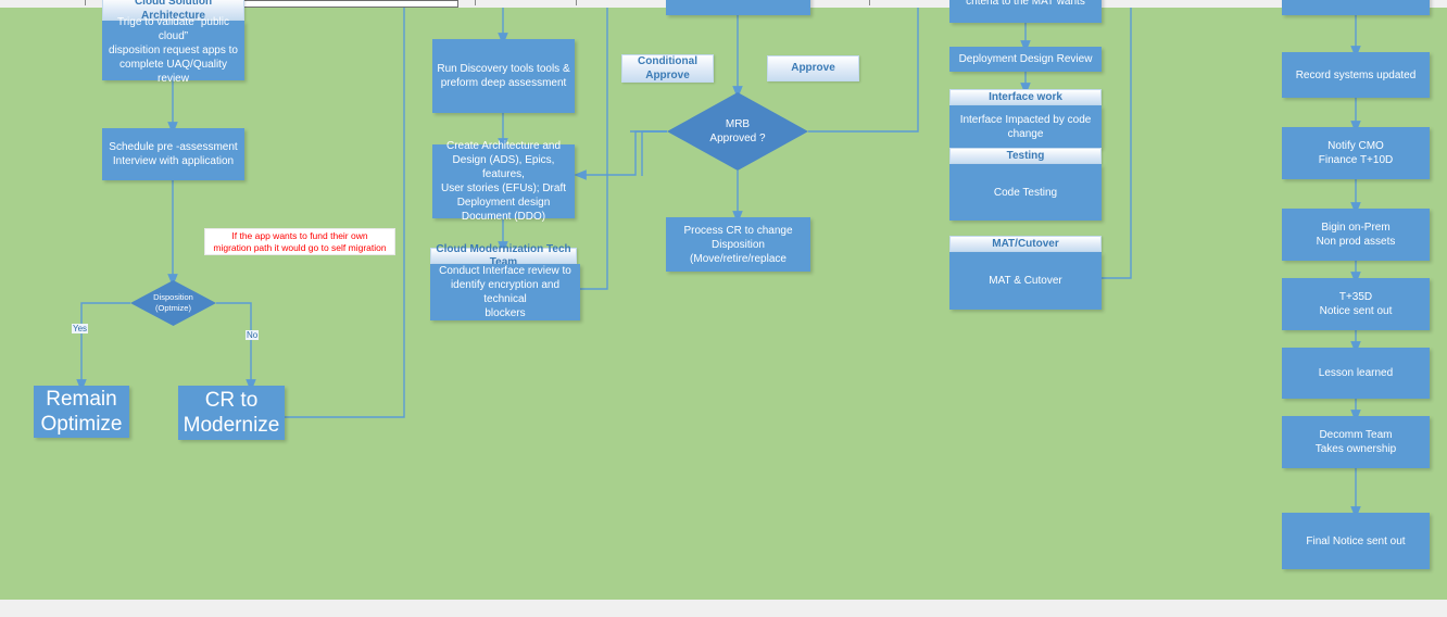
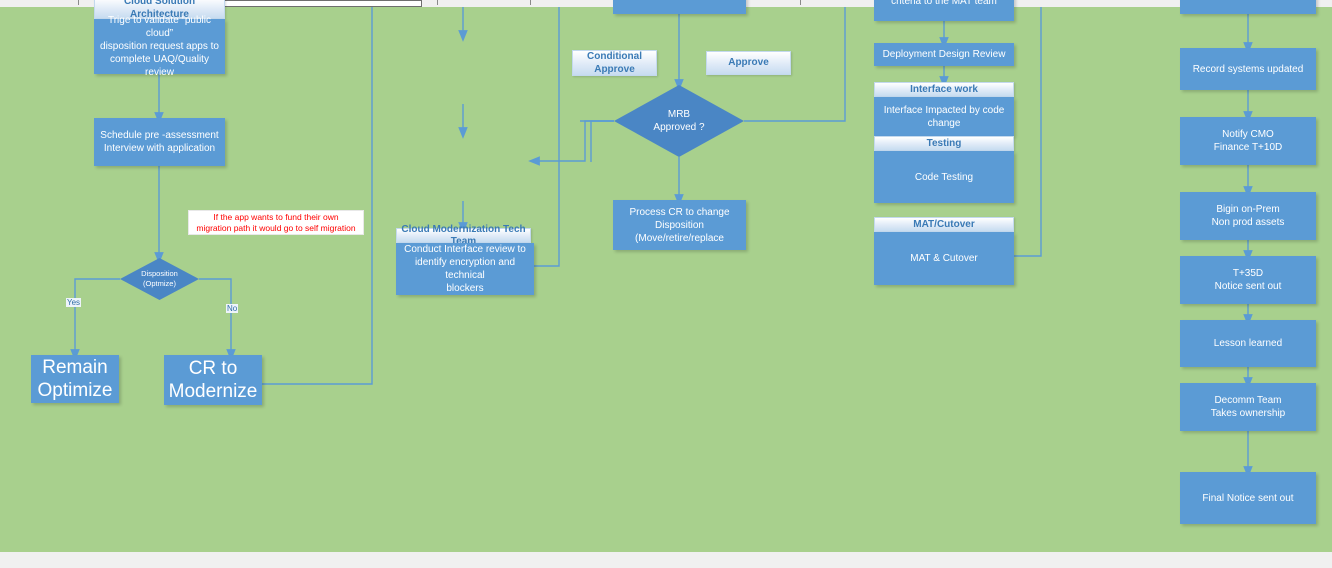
  Cloud Solution
  Architecture
  Trige to validate “public cloud”
  disposition request apps to
  complete UAQ/Quality review
  Schedule pre -assessment
  Interview with application
  Disposition
  (Optmize)
  Yes
  No
  Remain
  Optimize
  CR to
  Modernize
  If the app wants to fund their own
  migration path it would go to self migration
- Run Discovery tools tools &
- preform deep assessment
- Create Architecture and
- Design (ADS), Epics, features,
- User stories (EFUs); Draft
- Deployment design
- Document (DDO)
  Cloud Modernization Tech Team
  Conduct Interface review to
  identify encryption and technical
  blockers
  Conditional
  Approve
  Approve
  MRB
  Approved ?
  Process CR to change
  Disposition
  (Move/retire/replace
- criteria to the MAT wants
+ criteria to the MAT team
  Deployment Design Review
  Interface work
  Interface Impacted by code
  change
  Testing
  Code Testing
  MAT/Cutover
  MAT & Cutover
  Record systems updated
  Notify CMO
  Finance T+10D
  Bigin on-Prem
  Non prod assets
  T+35D
  Notice sent out
  Lesson learned
  Decomm Team
  Takes ownership
  Final Notice sent out
